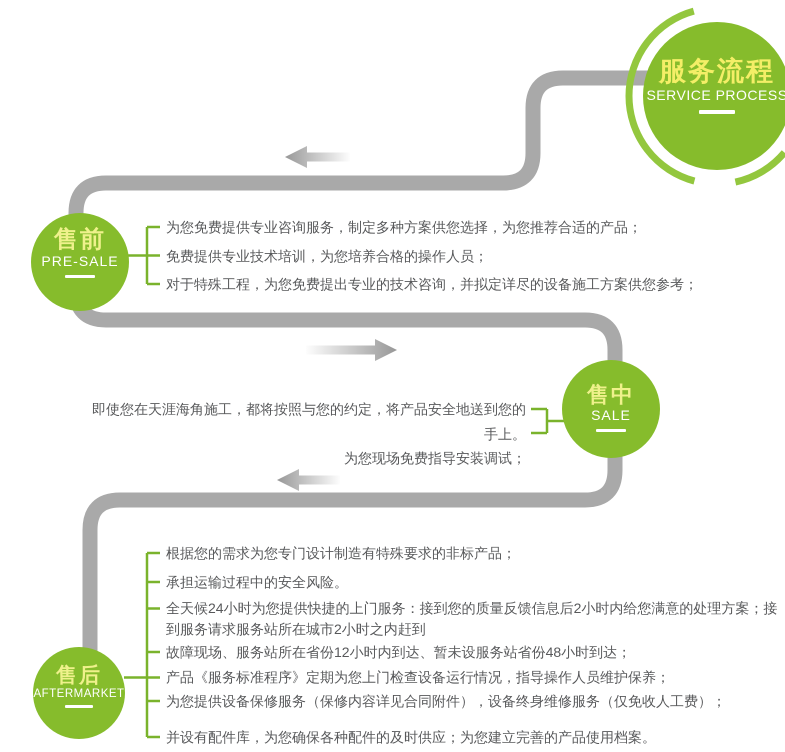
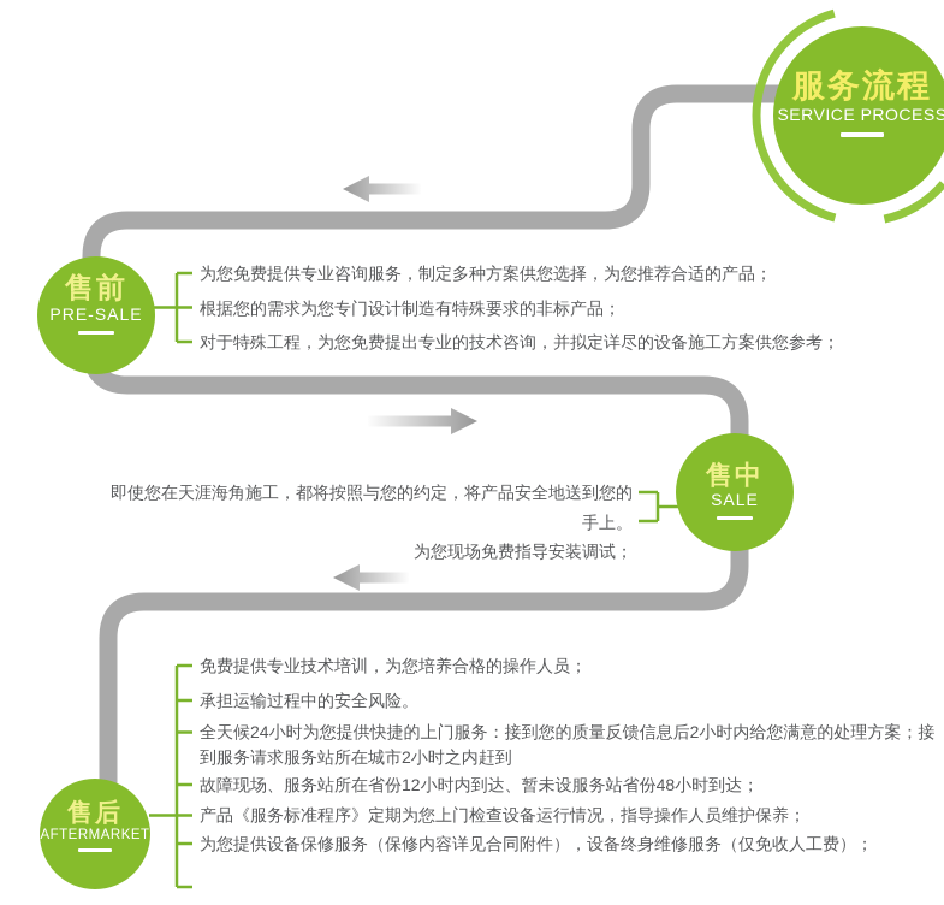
  服务流程
  SERVICE PROCESS
  售前
  PRE-SALE
  售中
  SALE
  售后
  AFTERMARKET
  为您免费提供专业咨询服务，制定多种方案供您选择，为您推荐合适的产品；
- 免费提供专业技术培训，为您培养合格的操作人员；
+ 根据您的需求为您专门设计制造有特殊要求的非标产品；
  对于特殊工程，为您免费提出专业的技术咨询，并拟定详尽的设备施工方案供您参考；
  即使您在天涯海角施工，都将按照与您的约定，将产品安全地送到您的手上。
  为您现场免费指导安装调试；
- 根据您的需求为您专门设计制造有特殊要求的非标产品；
+ 免费提供专业技术培训，为您培养合格的操作人员；
  承担运输过程中的安全风险。
  全天候24小时为您提供快捷的上门服务：接到您的质量反馈信息后2小时内给您满意的处理方案；接到服务请求服务站所在城市2小时之内赶到
  故障现场、服务站所在省份12小时内到达、暂未设服务站省份48小时到达；
  产品《服务标准程序》定期为您上门检查设备运行情况，指导操作人员维护保养；
  为您提供设备保修服务（保修内容详见合同附件），设备终身维修服务（仅免收人工费）；
- 并设有配件库，为您确保各种配件的及时供应；为您建立完善的产品使用档案。
